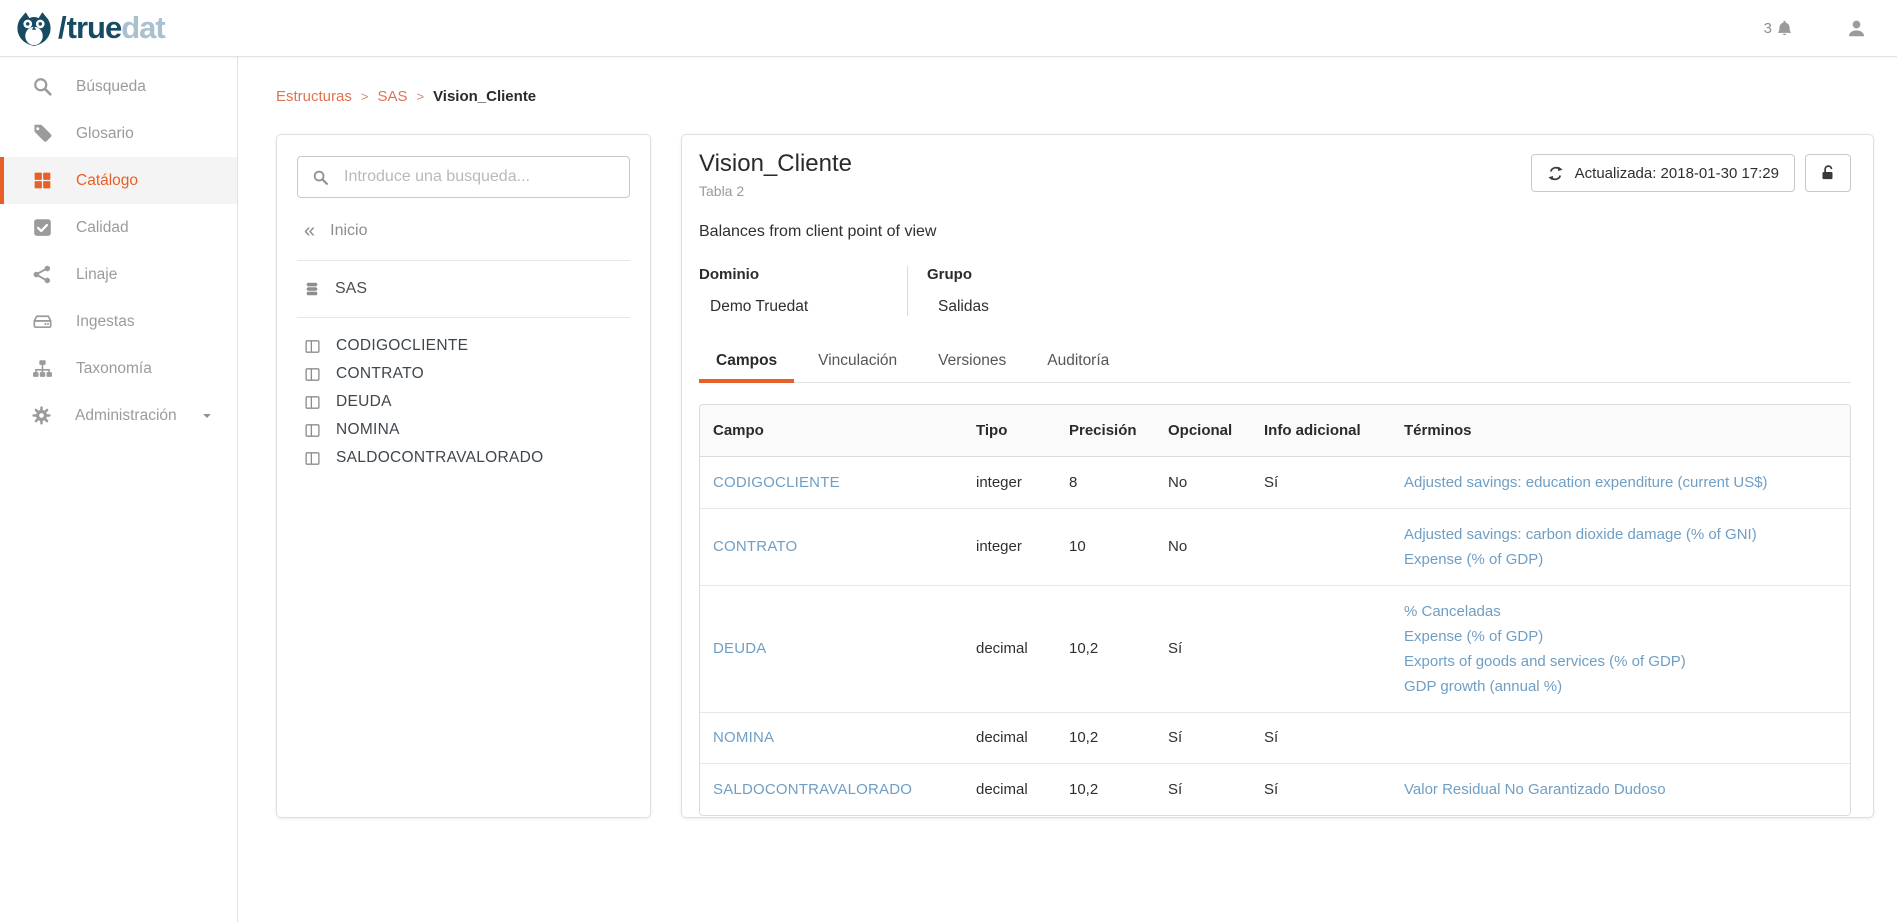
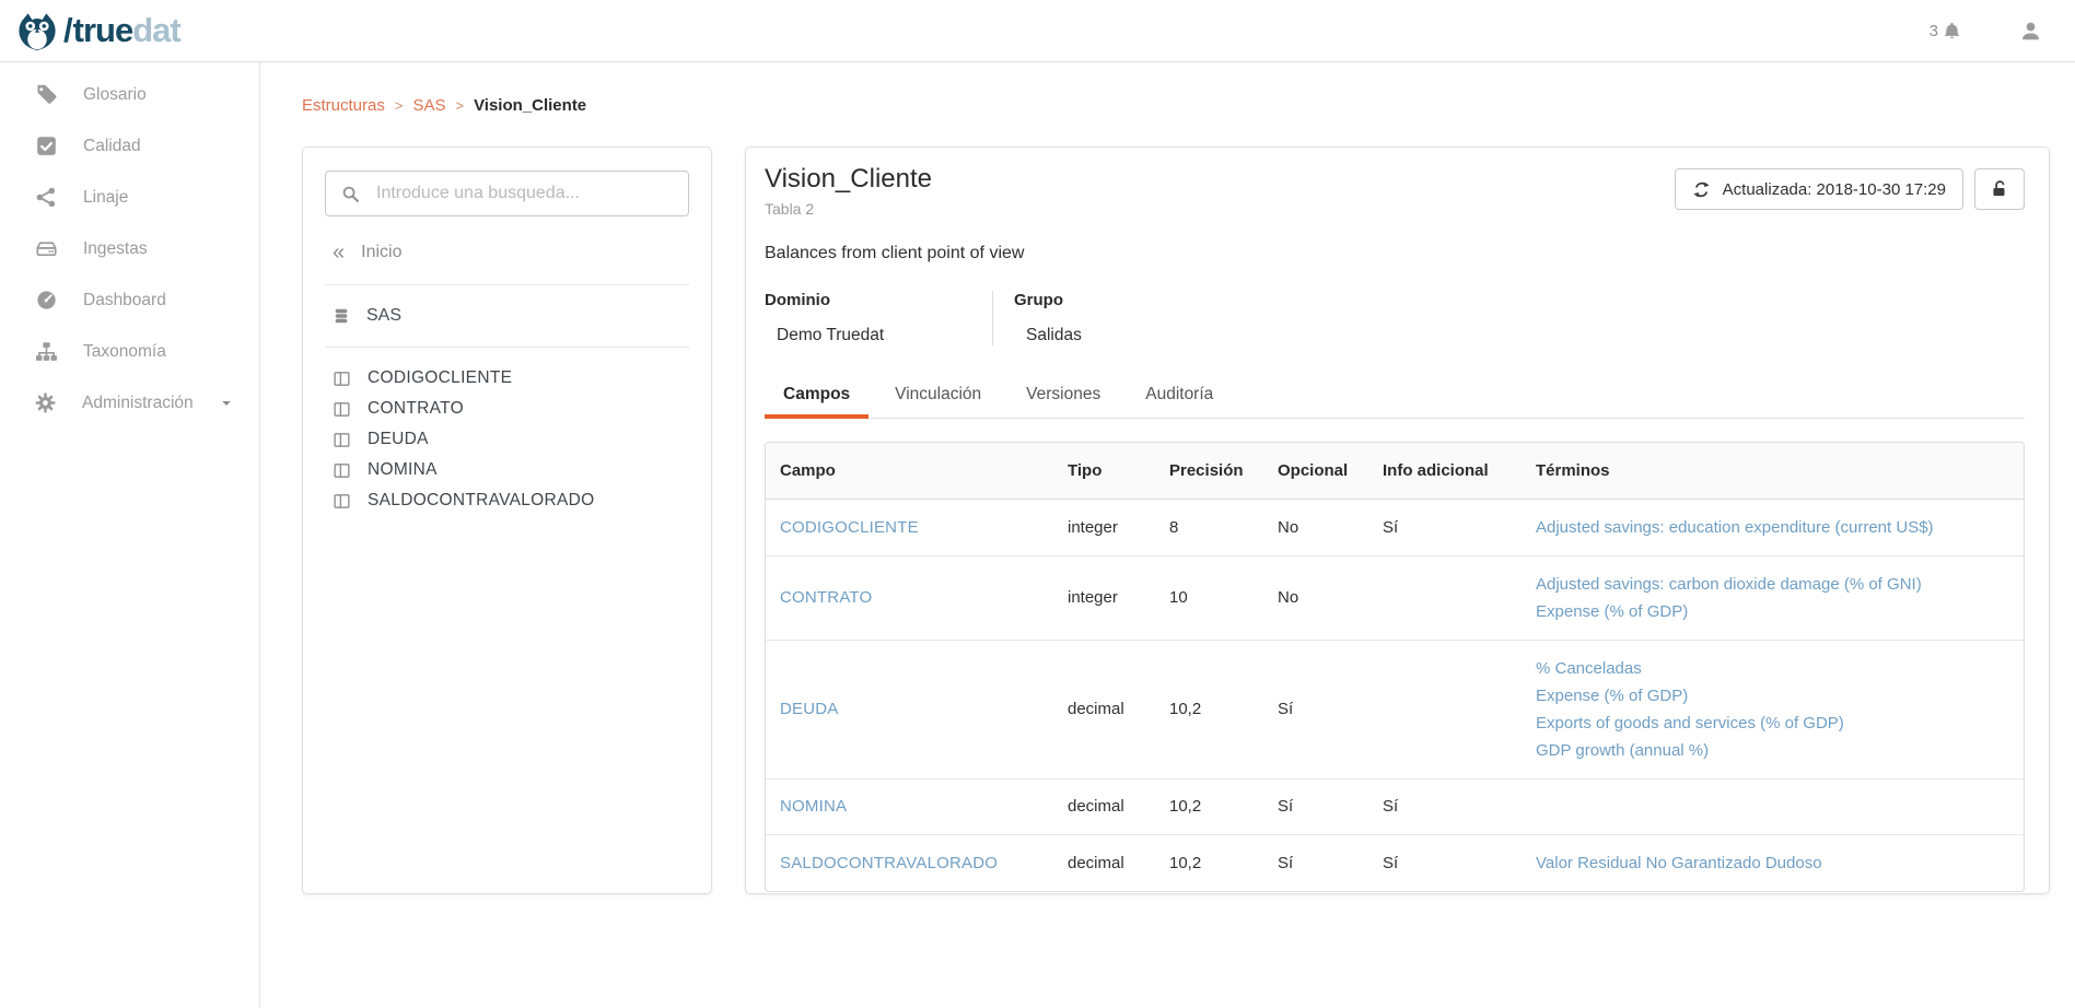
  /
  true
  dat
  3
- Búsqueda
  Glosario
- Catálogo
  Calidad
  Linaje
  Ingestas
+ Dashboard
  Taxonomía
  Administración
  Estructuras
  >
  SAS
  >
  Vision_Cliente
  Introduce una busqueda...
  «
  Inicio
  SAS
  CODIGOCLIENTE
  CONTRATO
  DEUDA
  NOMINA
  SALDOCONTRAVALORADO
  Vision_Cliente
  Tabla 2
- Actualizada: 2018-01-30 17:29
+ Actualizada: 2018-10-30 17:29
  Balances from client point of view
  Dominio
  Demo Truedat
  Grupo
  Salidas
  Campos
  Vinculación
  Versiones
  Auditoría
  Campo	Tipo	Precisión	Opcional	Info adicional	Términos
  CODIGOCLIENTE	integer	8	No	Sí	Adjusted savings: education expenditure (current US$)
  CONTRATO	integer	10	No		Adjusted savings: carbon dioxide damage (% of GNI)Expense (% of GDP)
  DEUDA	decimal	10,2	Sí		% CanceladasExpense (% of GDP)Exports of goods and services (% of GDP)GDP growth (annual %)
  NOMINA	decimal	10,2	Sí	Sí
  SALDOCONTRAVALORADO	decimal	10,2	Sí	Sí	Valor Residual No Garantizado Dudoso
